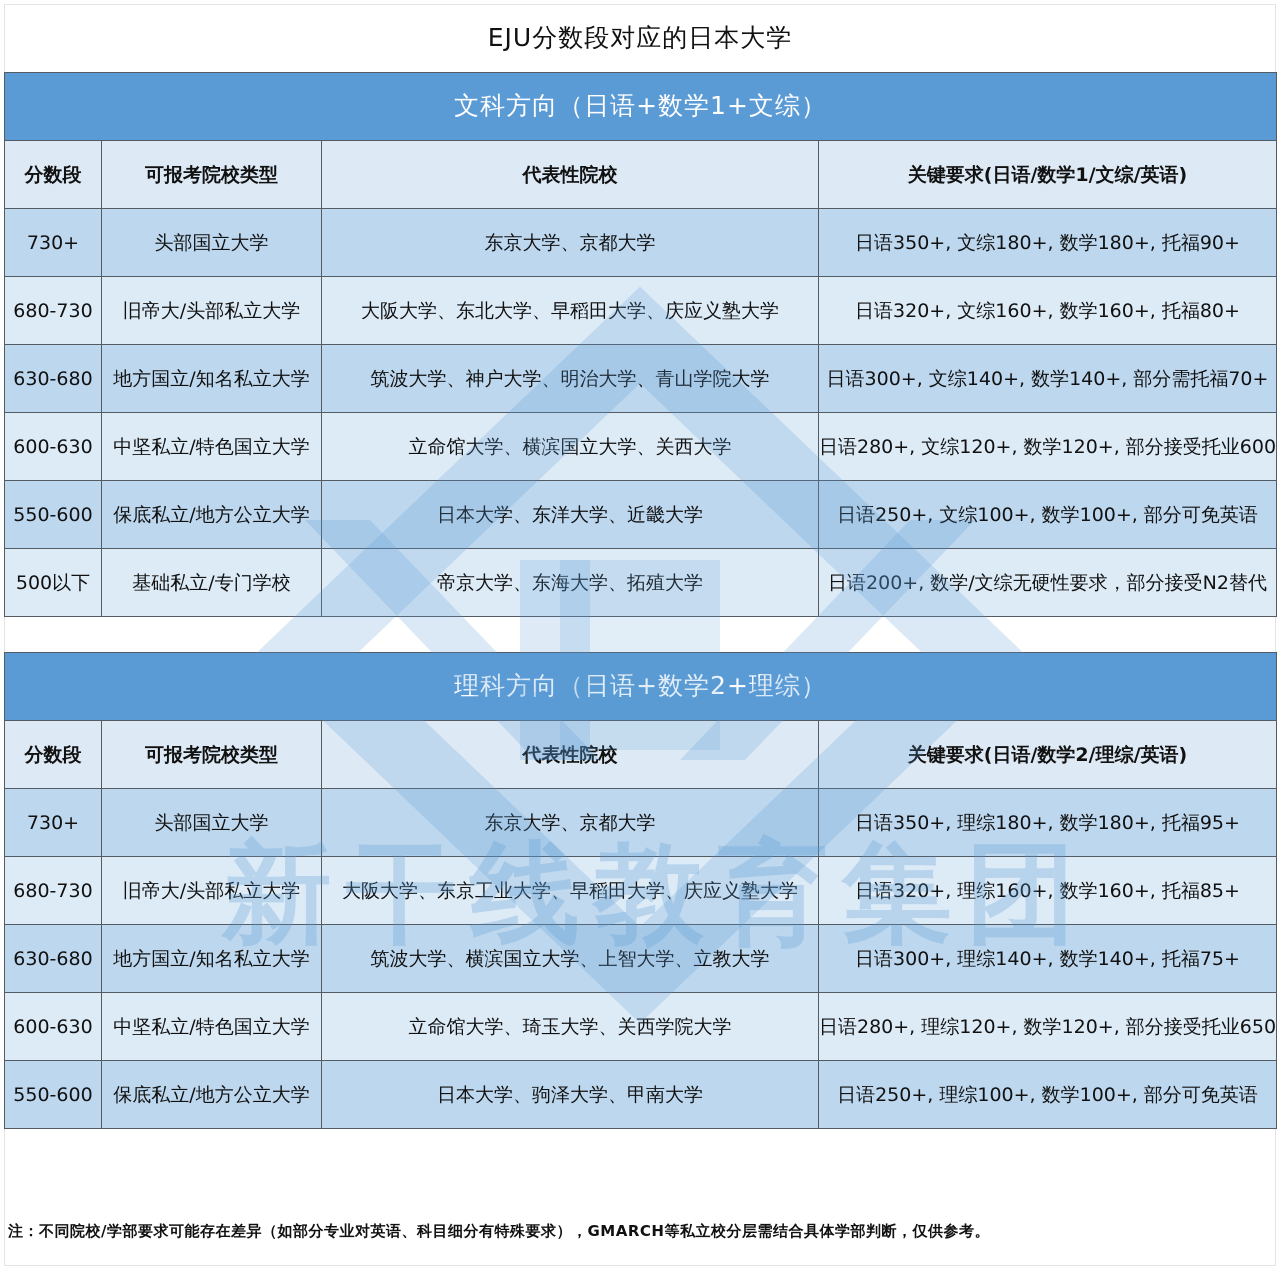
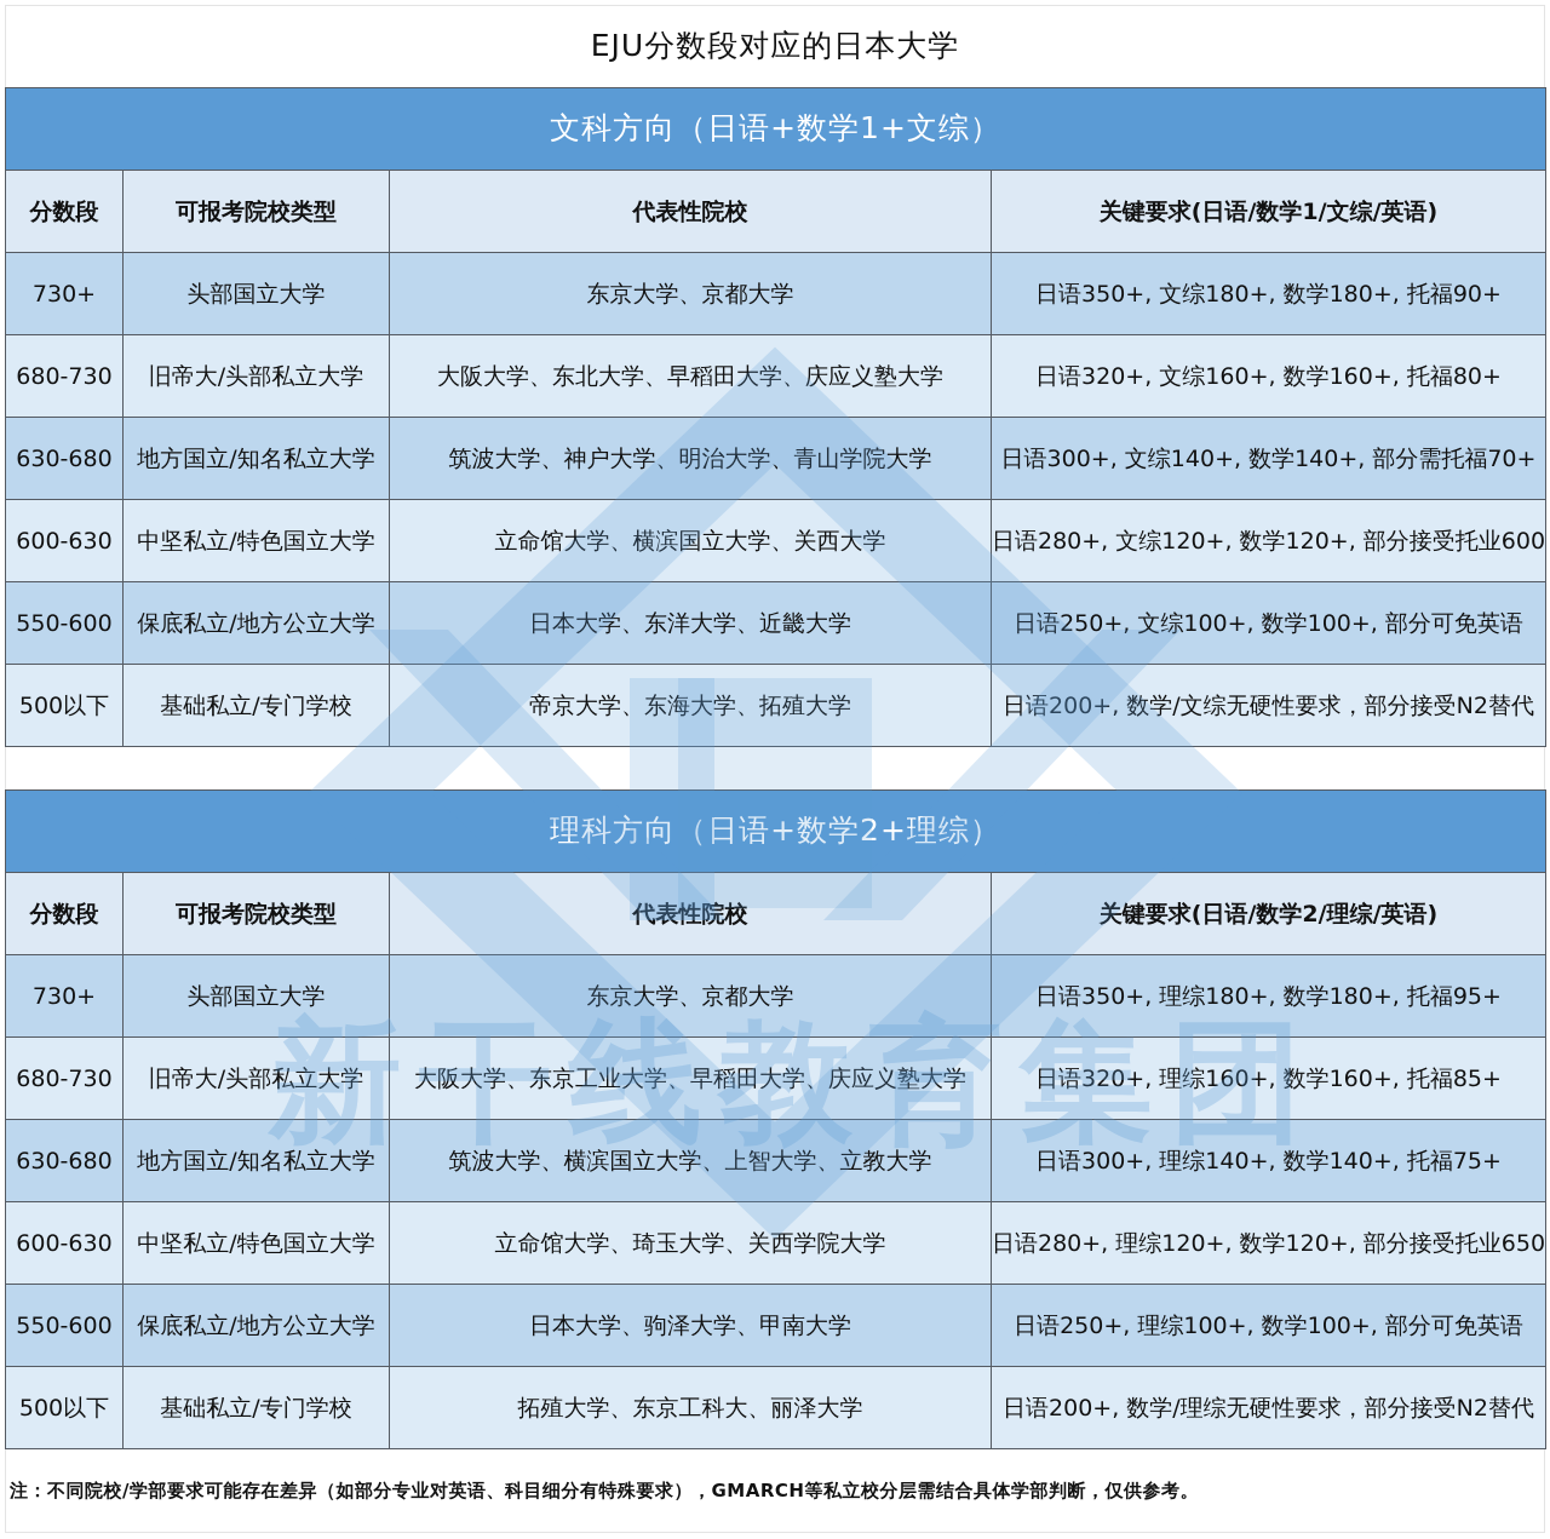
  EJU分数段对应的日本大学
  文科方向（日语+数学1+文综）
  分数段	可报考院校类型	代表性院校	关键要求(日语/数学1/文综/英语)
  730+	头部国立大学	东京大学、京都大学	日语350+, 文综180+, 数学180+, 托福90+
  680-730	旧帝大/头部私立大学	大阪大学、东北大学、早稻田大学、庆应义塾大学	日语320+, 文综160+, 数学160+, 托福80+
  630-680	地方国立/知名私立大学	筑波大学、神户大学、明治大学、青山学院大学	日语300+, 文综140+, 数学140+, 部分需托福70+
  600-630	中坚私立/特色国立大学	立命馆大学、横滨国立大学、关西大学	日语280+, 文综120+, 数学120+, 部分接受托业600
  550-600	保底私立/地方公立大学	日本大学、东洋大学、近畿大学	日语250+, 文综100+, 数学100+, 部分可免英语
  500以下	基础私立/专门学校	帝京大学、东海大学、拓殖大学	日语200+, 数学/文综无硬性要求，部分接受N2替代
  理科方向（日语+数学2+理综）
  分数段	可报考院校类型	代表性院校	关键要求(日语/数学2/理综/英语)
  730+	头部国立大学	东京大学、京都大学	日语350+, 理综180+, 数学180+, 托福95+
  680-730	旧帝大/头部私立大学	大阪大学、东京工业大学、早稻田大学、庆应义塾大学	日语320+, 理综160+, 数学160+, 托福85+
  630-680	地方国立/知名私立大学	筑波大学、横滨国立大学、上智大学、立教大学	日语300+, 理综140+, 数学140+, 托福75+
  600-630	中坚私立/特色国立大学	立命馆大学、琦玉大学、关西学院大学	日语280+, 理综120+, 数学120+, 部分接受托业650
  550-600	保底私立/地方公立大学	日本大学、驹泽大学、甲南大学	日语250+, 理综100+, 数学100+, 部分可免英语
+ 500以下	基础私立/专门学校	拓殖大学、东京工科大、丽泽大学	日语200+, 数学/理综无硬性要求，部分接受N2替代
  注：不同院校/学部要求可能存在差异（如部分专业对英语、科目细分有特殊要求），GMARCH等私立校分层需结合具体学部判断，仅供参考。
  新干线教育集团
